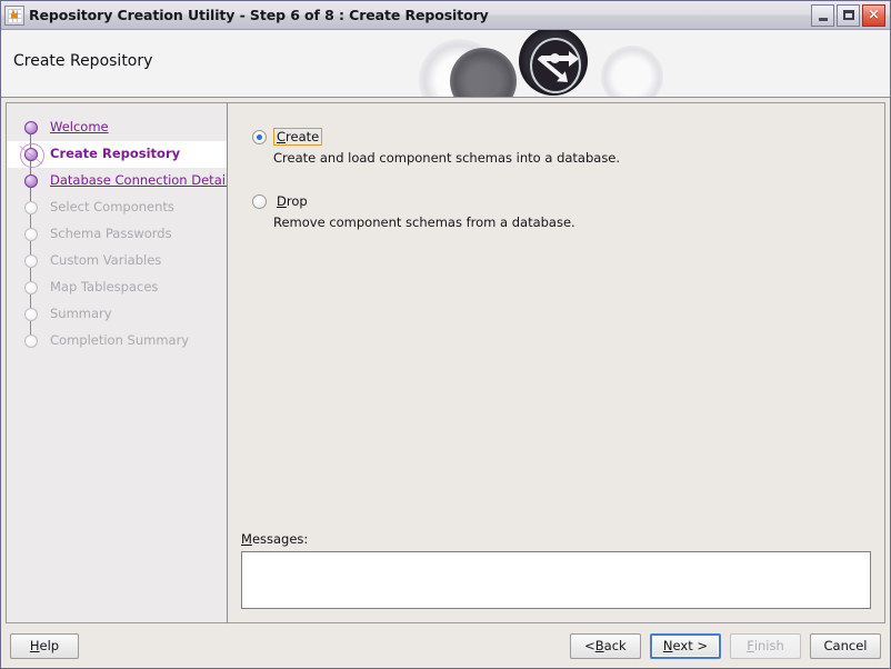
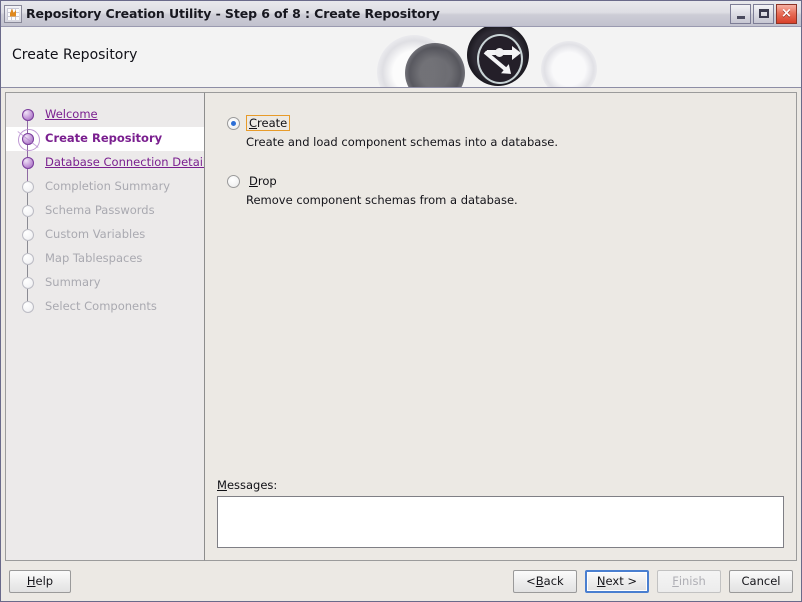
  Repository Creation Utility - Step 6 of 8 : Create Repository
  ×
  Create Repository
  Welcome
  Create Repository
  Database Connection Detai
- Select Components
+ Completion Summary
  Schema Passwords
  Custom Variables
  Map Tablespaces
  Summary
- Completion Summary
+ Select Components
  Create
  Create and load component schemas into a database.
  Drop
  Remove component schemas from a database.
  Messages:
  H
  elp
  <
  B
  ack
  N
  ext >
  F
  inish
  Cancel
